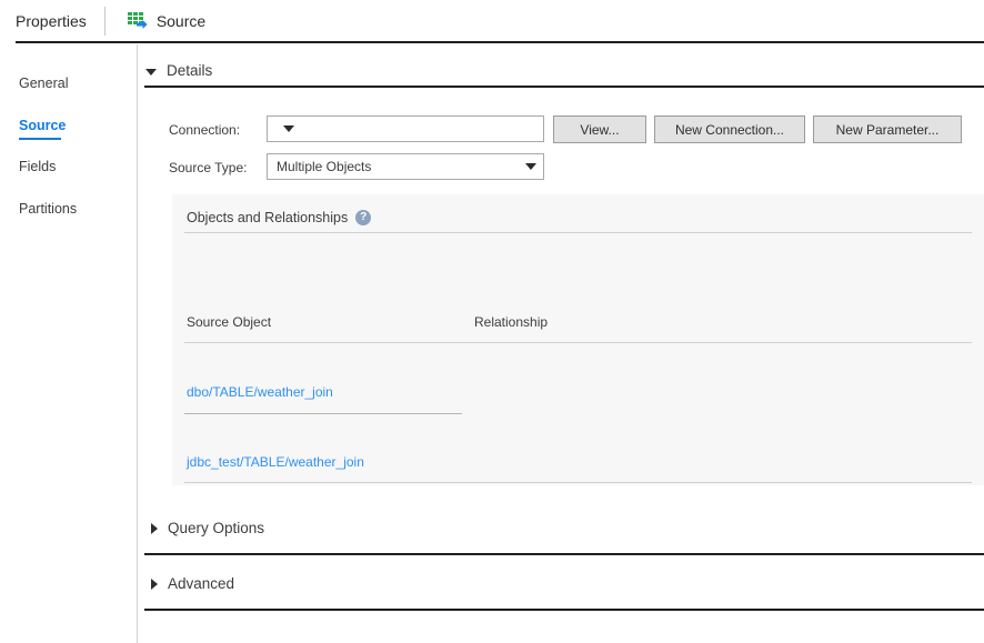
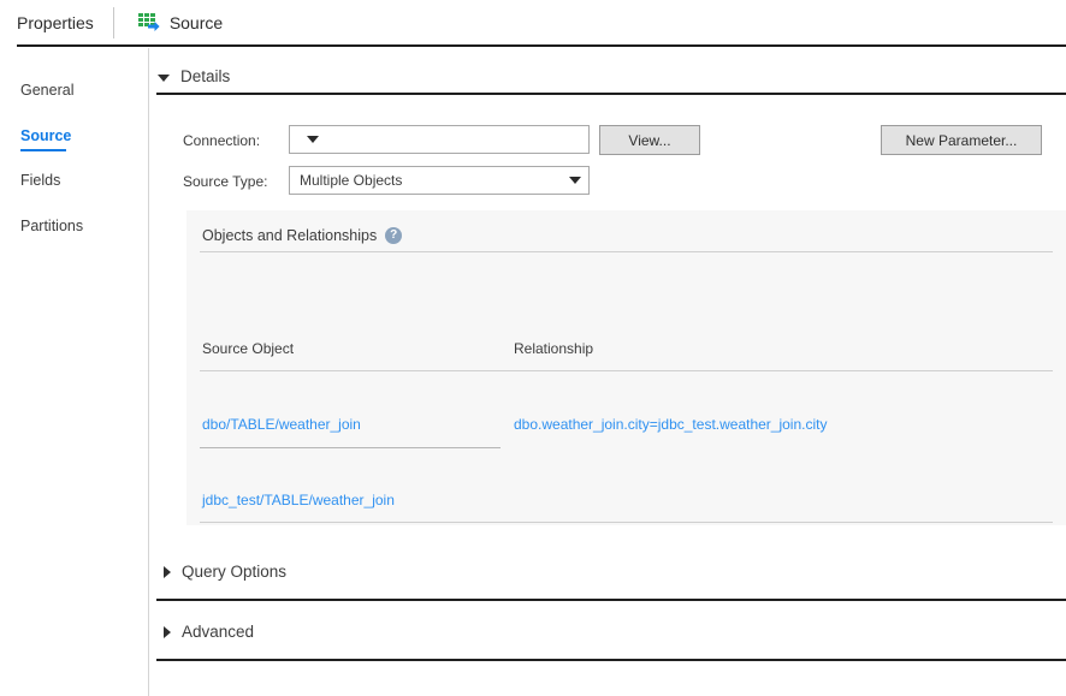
  Properties
  Source
  General
  Source
  Fields
  Partitions
  Details
  Connection:
  View...
- New Connection...
  New Parameter...
  Source Type:
  Multiple Objects
  Objects and Relationships
  ?
  Source Object
  Relationship
  dbo/TABLE/weather_join
+ dbo.weather_join.city=jdbc_test.weather_join.city
  jdbc_test/TABLE/weather_join
  Query Options
  Advanced
